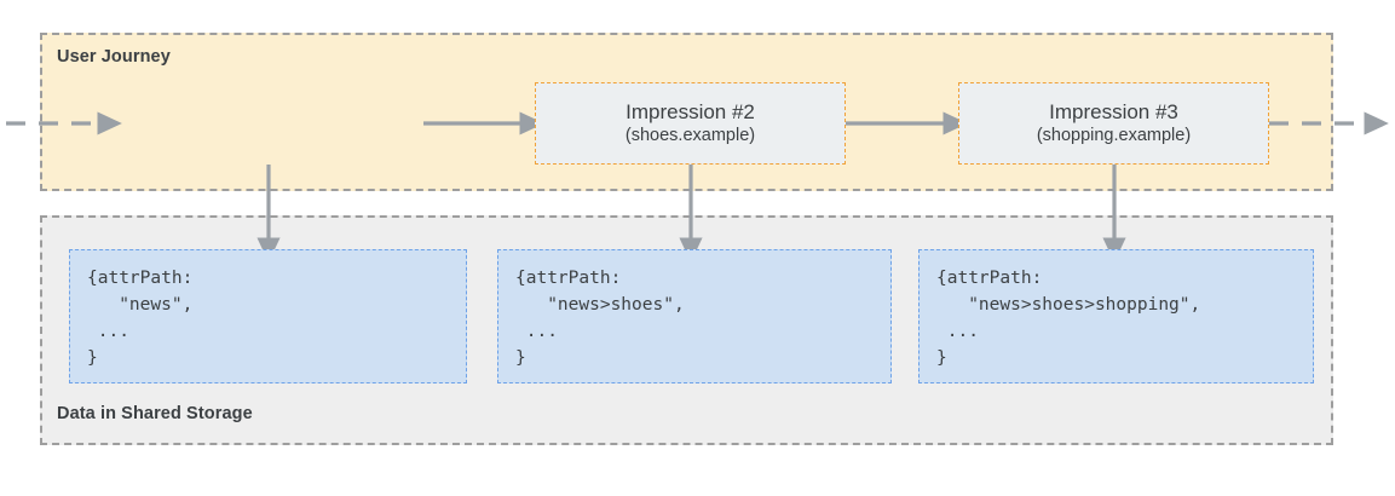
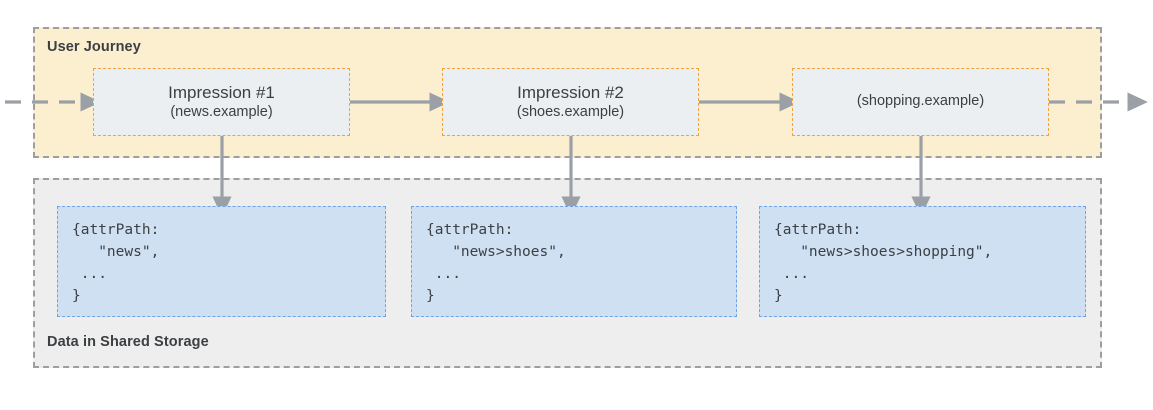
  User Journey
  Data in Shared Storage
+ Impression #1
+ (news.example)
  Impression #2
  (shoes.example)
- Impression #3
  (shopping.example)
  {attrPath:
  "news",
  ...
  }
  {attrPath:
  "news>shoes",
  ...
  }
  {attrPath:
  "news>shoes>shopping",
  ...
  }
